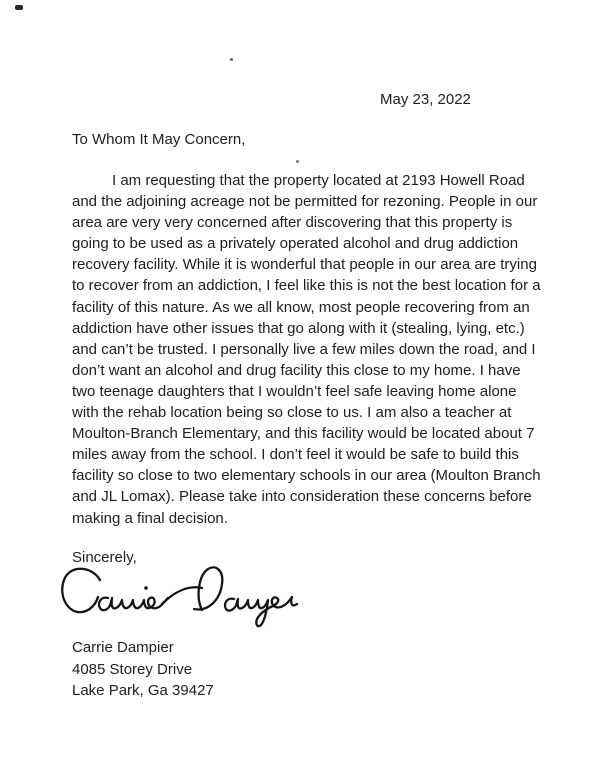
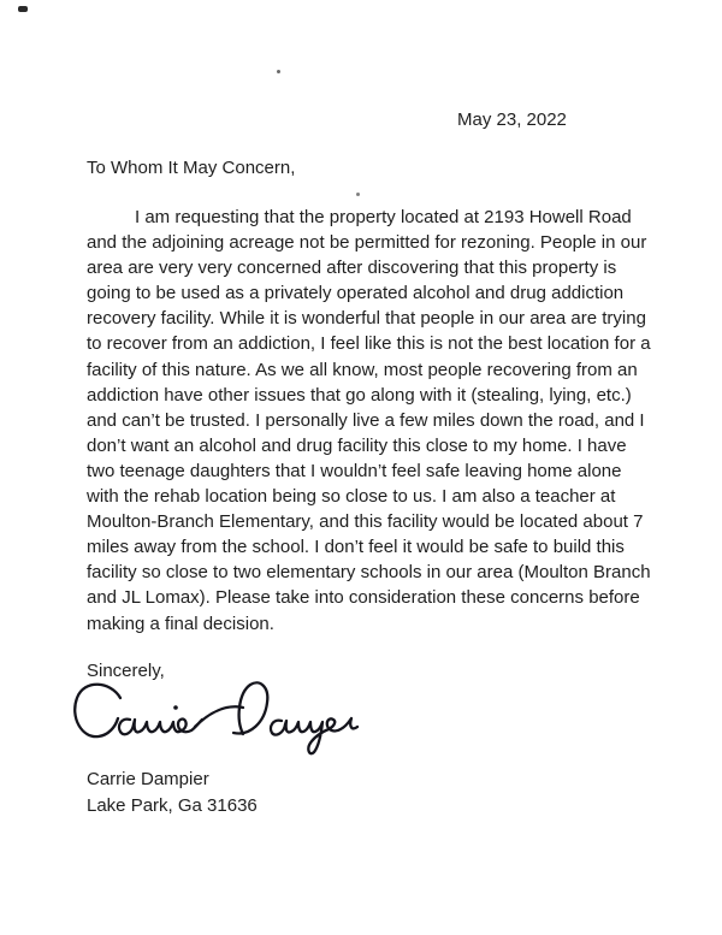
  May 23, 2022
  To Whom It May Concern,
  I am requesting that the property located at 2193 Howell Road and the adjoining acreage not be permitted for rezoning. People in our area are very very concerned after discovering that this property is going to be used as a privately operated alcohol and drug addiction recovery facility. While it is wonderful that people in our area are trying to recover from an addiction, I feel like this is not the best location for a facility of this nature. As we all know, most people recovering from an addiction have other issues that go along with it (stealing, lying, etc.) and can’t be trusted. I personally live a few miles down the road, and I don’t want an alcohol and drug facility this close to my home. I have two teenage daughters that I wouldn’t feel safe leaving home alone with the rehab location being so close to us. I am also a teacher at Moulton-Branch Elementary, and this facility would be located about 7 miles away from the school. I don’t feel it would be safe to build this facility so close to two elementary schools in our area (Moulton Branch and JL Lomax). Please take into consideration these concerns before making a final decision.
  Sincerely,
  Carrie Dampier
- 4085 Storey Drive
- Lake Park, Ga 39427
+ Lake Park, Ga 31636
